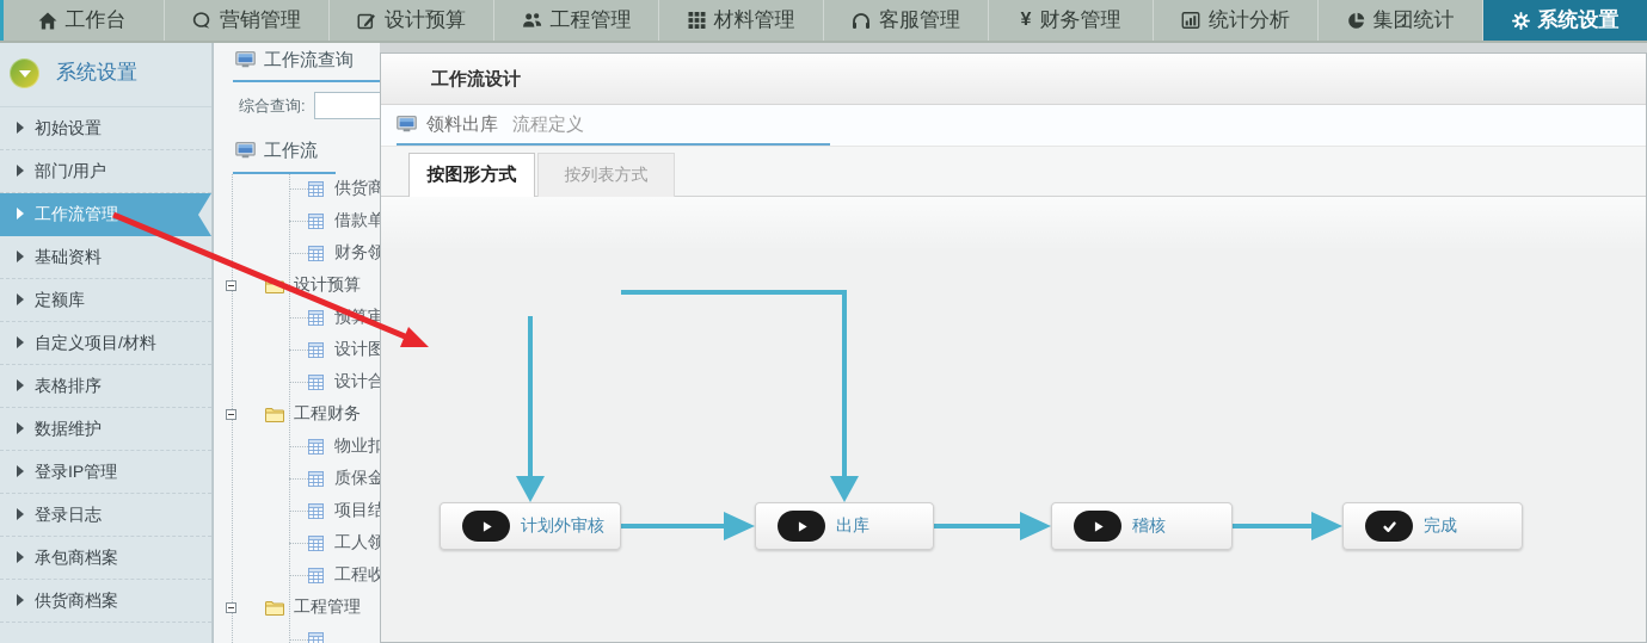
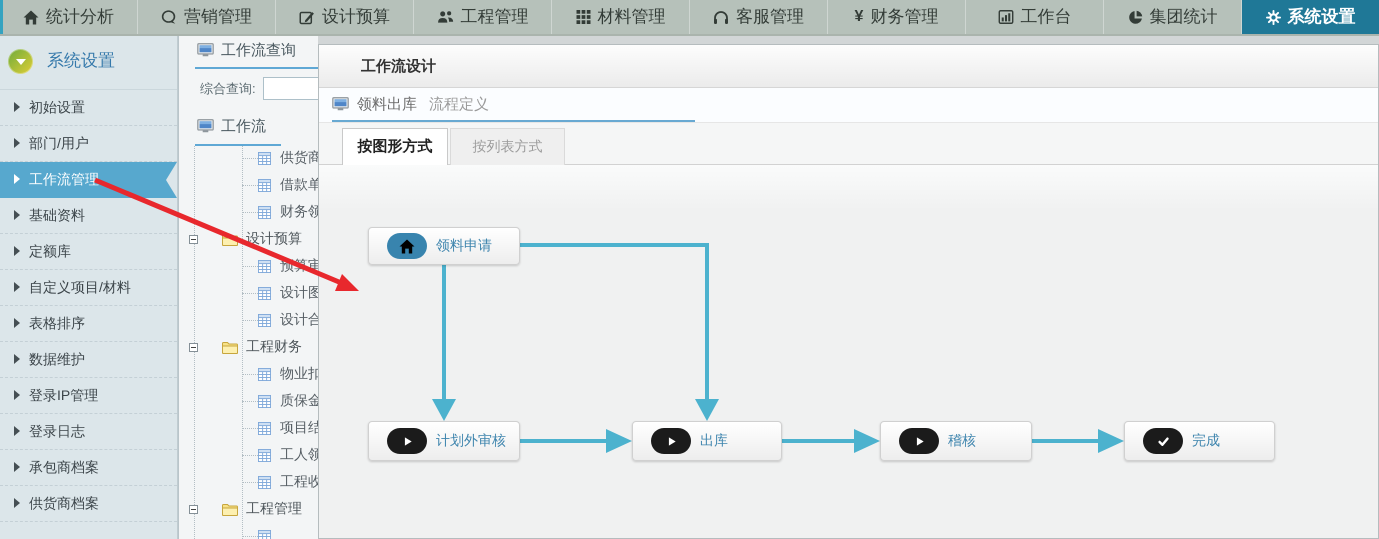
- 工作台
+ 统计分析
  营销管理
  设计预算
  工程管理
  材料管理
  客服管理
  ¥
  财务管理
- 统计分析
+ 工作台
  集团统计
  系统设置
  系统设置
  初始设置
  部门/用户
  工作流管理
  基础资料
  定额库
  自定义项目/材料
  表格排序
  数据维护
  登录IP管理
  登录日志
  承包商档案
  供货商档案
  工作流查询
  综合查询:
  工作流
  供货商
  借款单
  财务领
  设计预算
  设计图
  设计合
  工程财务
  物业扣
  质保金
  项目结
  工人领
  工程收
  工程管理
  工作流设计
  领料出库
  流程定义
  按图形方式
  按列表方式
+ 领料申请
  计划外审核
  出库
  稽核
  完成
